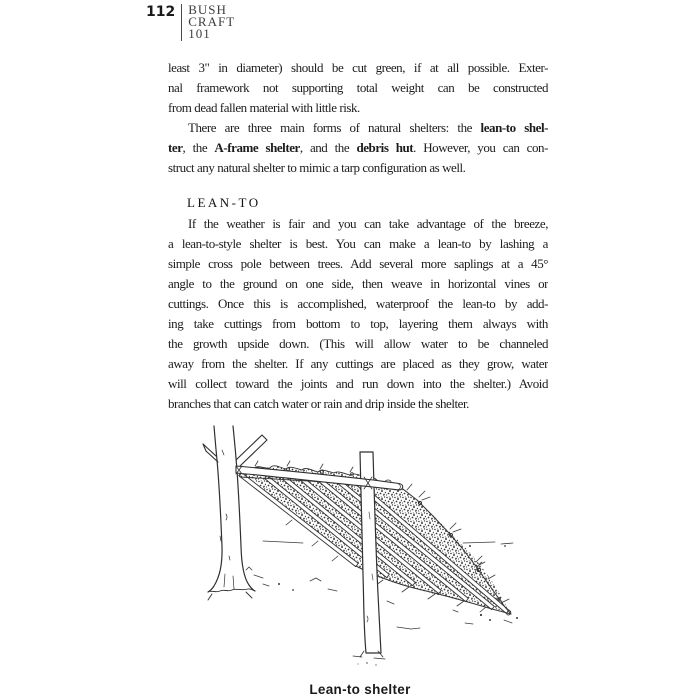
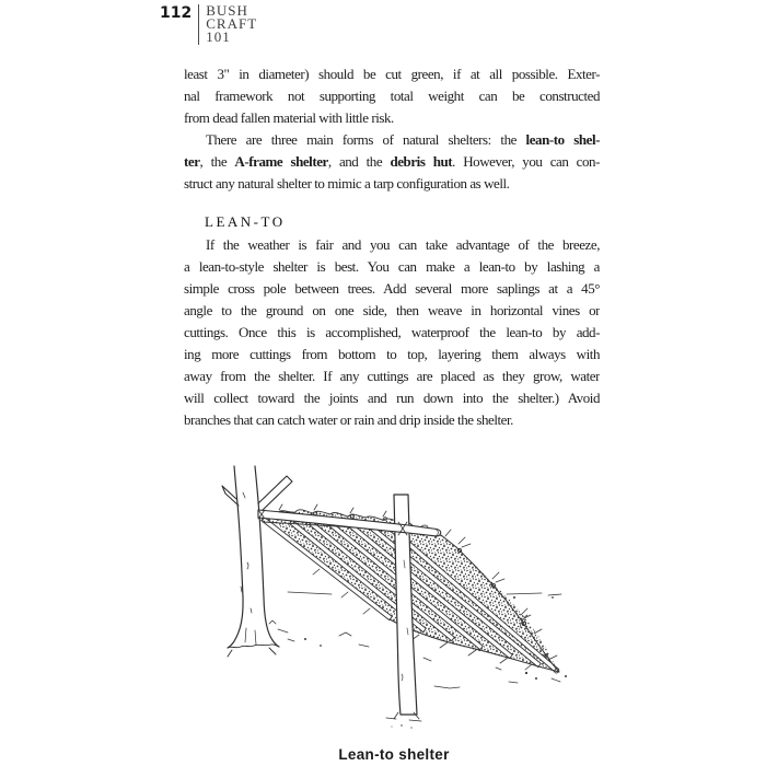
  112
  BUSH
  CRAFT
  101
  least 3" in diameter) should be cut green, if at all possible. Exter-
  nal framework not supporting total weight can be constructed
  from dead fallen material with little risk.
  There are three main forms of natural shelters: the lean-to shel-
  ter, the A-frame shelter, and the debris hut. However, you can con-
  struct any natural shelter to mimic a tarp configuration as well.
  LEAN-TO
  If the weather is fair and you can take advantage of the breeze,
  a lean-to-style shelter is best. You can make a lean-to by lashing a
  simple cross pole between trees. Add several more saplings at a 45°
  angle to the ground on one side, then weave in horizontal vines or
  cuttings. Once this is accomplished, waterproof the lean-to by add-
- ing take cuttings from bottom to top, layering them always with
+ ing more cuttings from bottom to top, layering them always with
- the growth upside down. (This will allow water to be channeled
  away from the shelter. If any cuttings are placed as they grow, water
  will collect toward the joints and run down into the shelter.) Avoid
  branches that can catch water or rain and drip inside the shelter.
  Lean-to shelter
